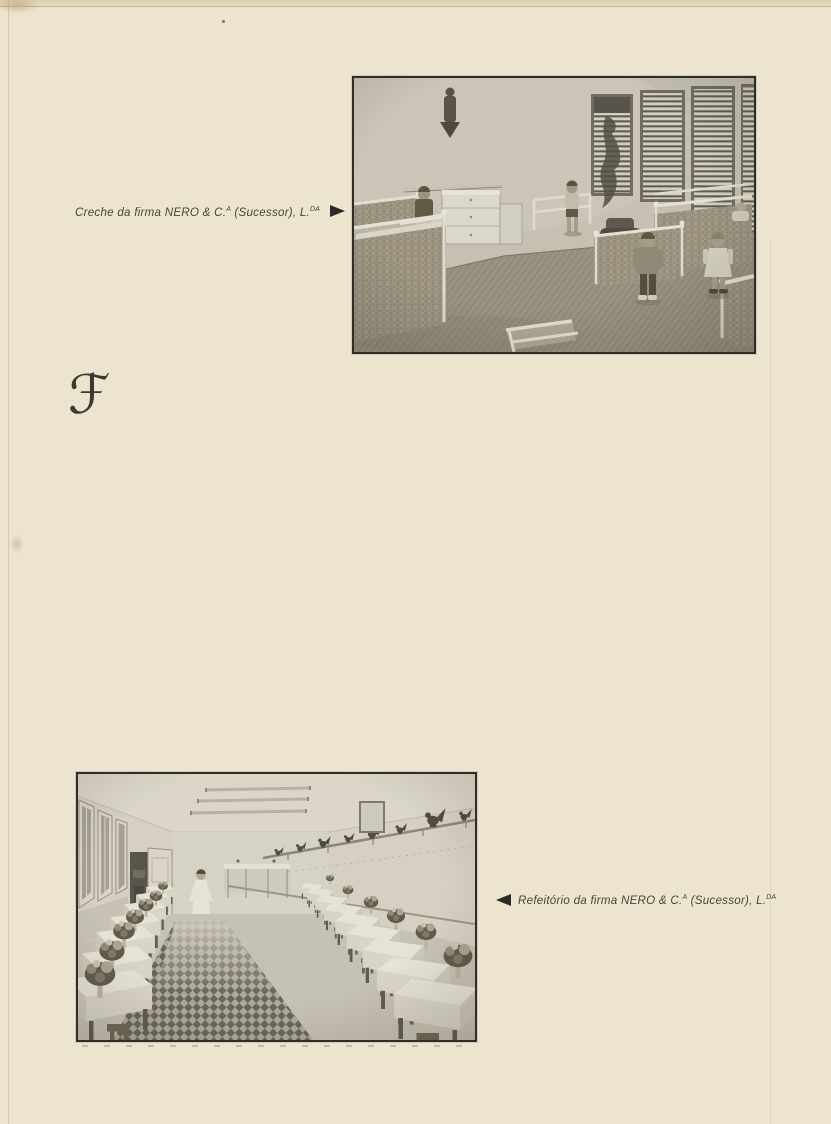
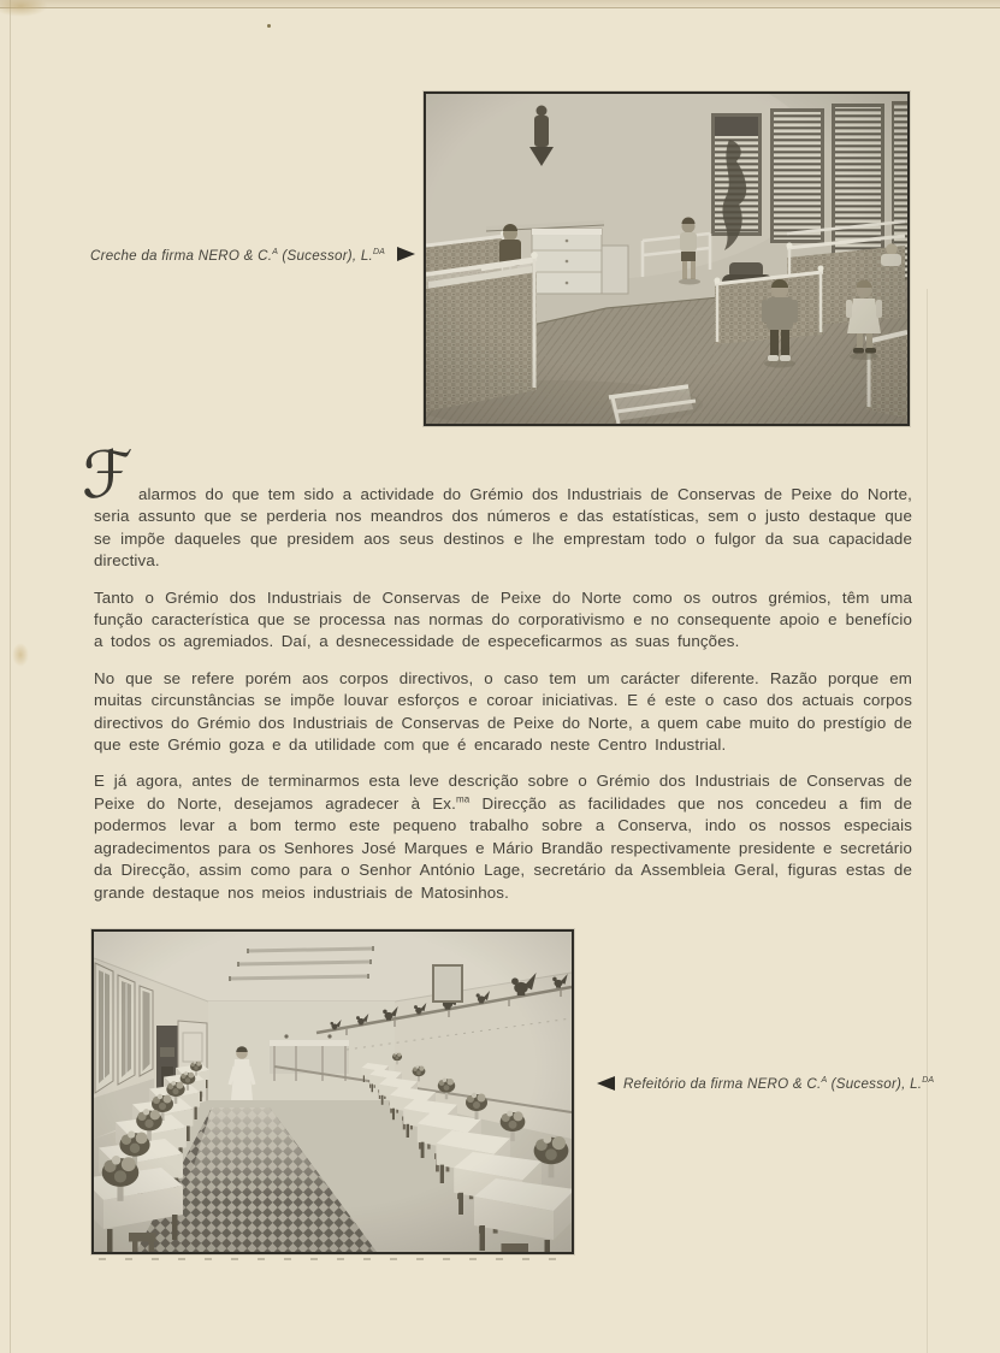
  Creche da firma NERO & C. (Sucessor), L.
  ℱ
+ alarmos do que tem sido a actividade do Grémio dos Industriais de Conservas de Peixe do Norte, seria assunto que se perderia nos meandros dos números e das estatísticas, sem o justo destaque que se impõe daqueles que presidem aos seus destinos e lhe emprestam todo o fulgor da sua capacidade directiva.
+ Tanto o Grémio dos Industriais de Conservas de Peixe do Norte como os outros grémios, têm uma função característica que se processa nas normas do corporativismo e no consequente apoio e benefício a todos os agremiados. Daí, a desnecessidade de especeficarmos as suas funções.
+ No que se refere porém aos corpos directivos, o caso tem um carácter diferente. Razão porque em muitas circunstâncias se impõe louvar esforços e coroar iniciativas. E é este o caso dos actuais corpos directivos do Grémio dos Industriais de Conservas de Peixe do Norte, a quem cabe muito do prestígio de que este Grémio goza e da utilidade com que é encarado neste Centro Industrial.
+ E já agora, antes de terminarmos esta leve descrição sobre o Grémio dos Industriais de Conservas de Peixe do Norte, desejamos agradecer à Ex.ma Direcção as facilidades que nos concedeu a fim de podermos levar a bom termo este pequeno trabalho sobre a Conserva, indo os nossos especiais agradecimentos para os Senhores José Marques e Mário Brandão respectivamente presidente e secretário da Direcção, assim como para o Senhor António Lage, secretário da Assembleia Geral, figuras estas de grande destaque nos meios industriais de Matosinhos.
  Refeitório da firma NERO & C. (Sucessor), L.
